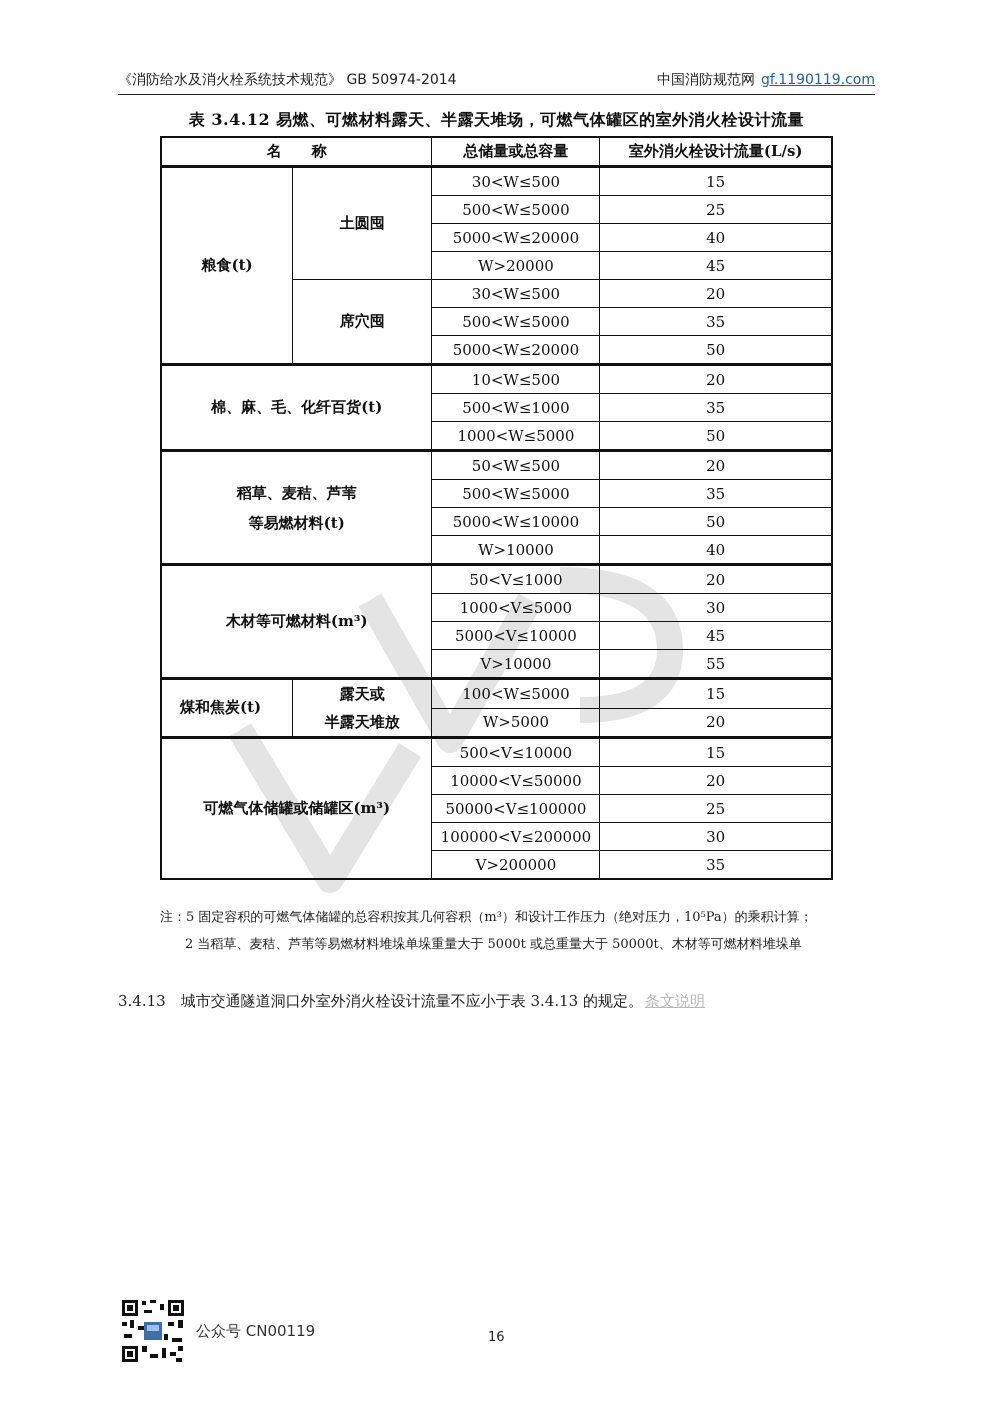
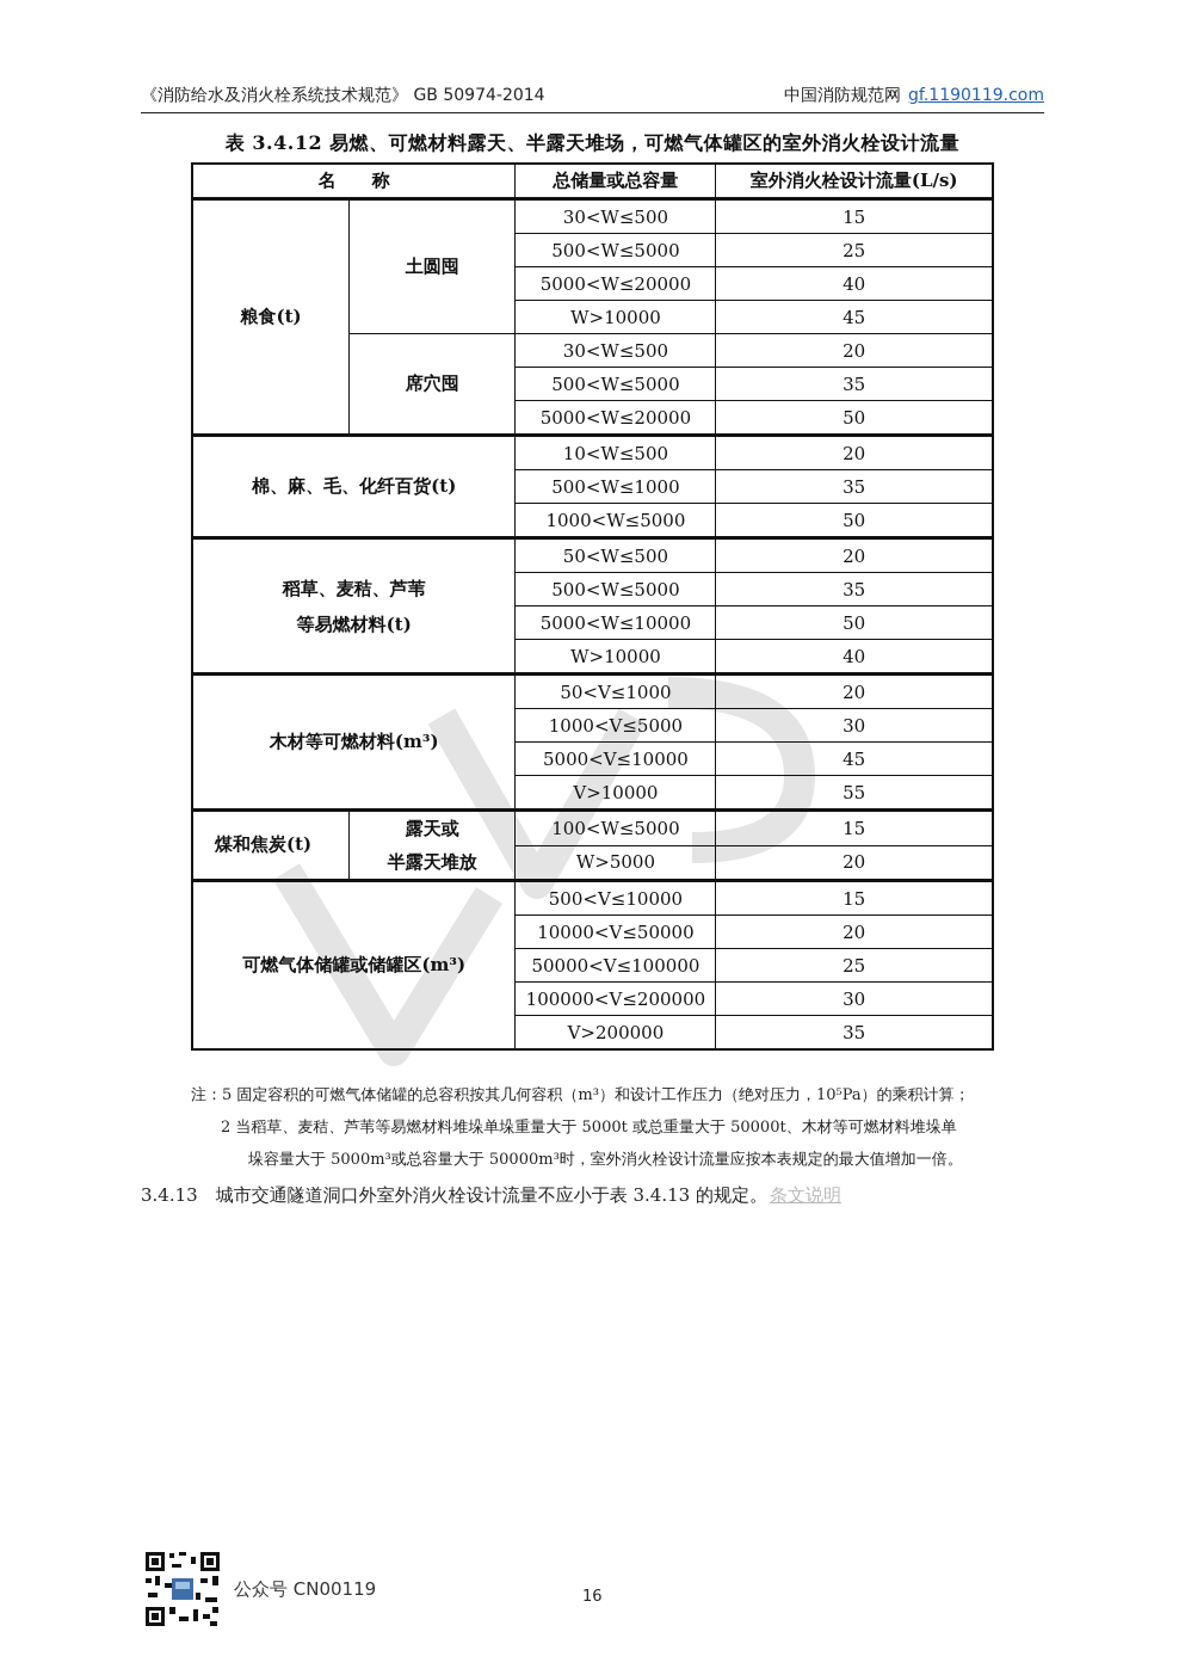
  《消防给水及消火栓系统技术规范》 GB 50974-2014
  中国消防规范网 gf.1190119.com
  表 3.4.12 易燃、可燃材料露天、半露天堆场，可燃气体罐区的室外消火栓设计流量
  名 称	总储量或总容量	室外消火栓设计流量(L/s)
  粮食(t)	土圆囤	30<W≤500	15
  500<W≤5000	25
  5000<W≤20000	40
- W>20000	45
+ W>10000	45
  席穴囤	30<W≤500	20
  500<W≤5000	35
  5000<W≤20000	50
  棉、麻、毛、化纤百货(t)	10<W≤500	20
  500<W≤1000	35
  1000<W≤5000	50
  稻草、麦秸、芦苇 等易燃材料(t)	50<W≤500	20
  500<W≤5000	35
  5000<W≤10000	50
  W>10000	40
  木材等可燃材料(m³)	50<V≤1000	20
  1000<V≤5000	30
  5000<V≤10000	45
  V>10000	55
  煤和焦炭(t)	露天或 半露天堆放	100<W≤5000	15
  W>5000	20
  可燃气体储罐或储罐区(m³)	500<V≤10000	15
  10000<V≤50000	20
  50000<V≤100000	25
  100000<V≤200000	30
  V>200000	35
  注：5 固定容积的可燃气体储罐的总容积按其几何容积（m³）和设计工作压力（绝对压力，10⁵Pa）的乘积计算；
  2 当稻草、麦秸、芦苇等易燃材料堆垛单垛重量大于 5000t 或总重量大于 50000t、木材等可燃材料堆垛单
+ 垛容量大于 5000m³或总容量大于 50000m³时，室外消火栓设计流量应按本表规定的最大值增加一倍。
  3.4.13 城市交通隧道洞口外室外消火栓设计流量不应小于表 3.4.13 的规定。条文说明
  公众号 CN00119
  16
